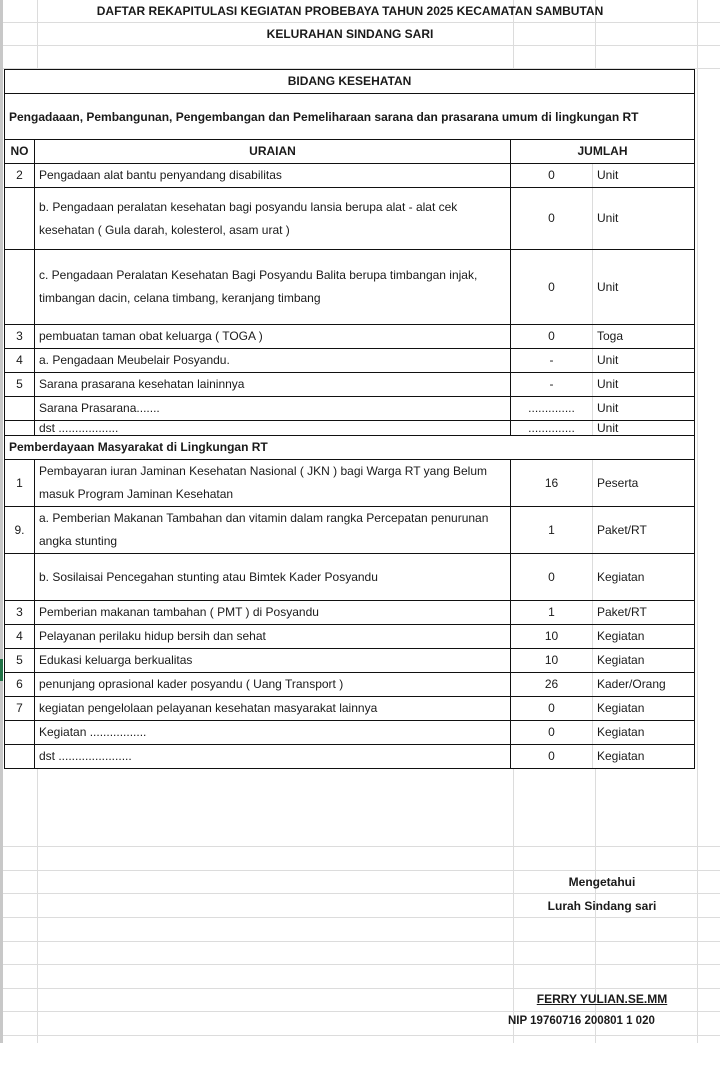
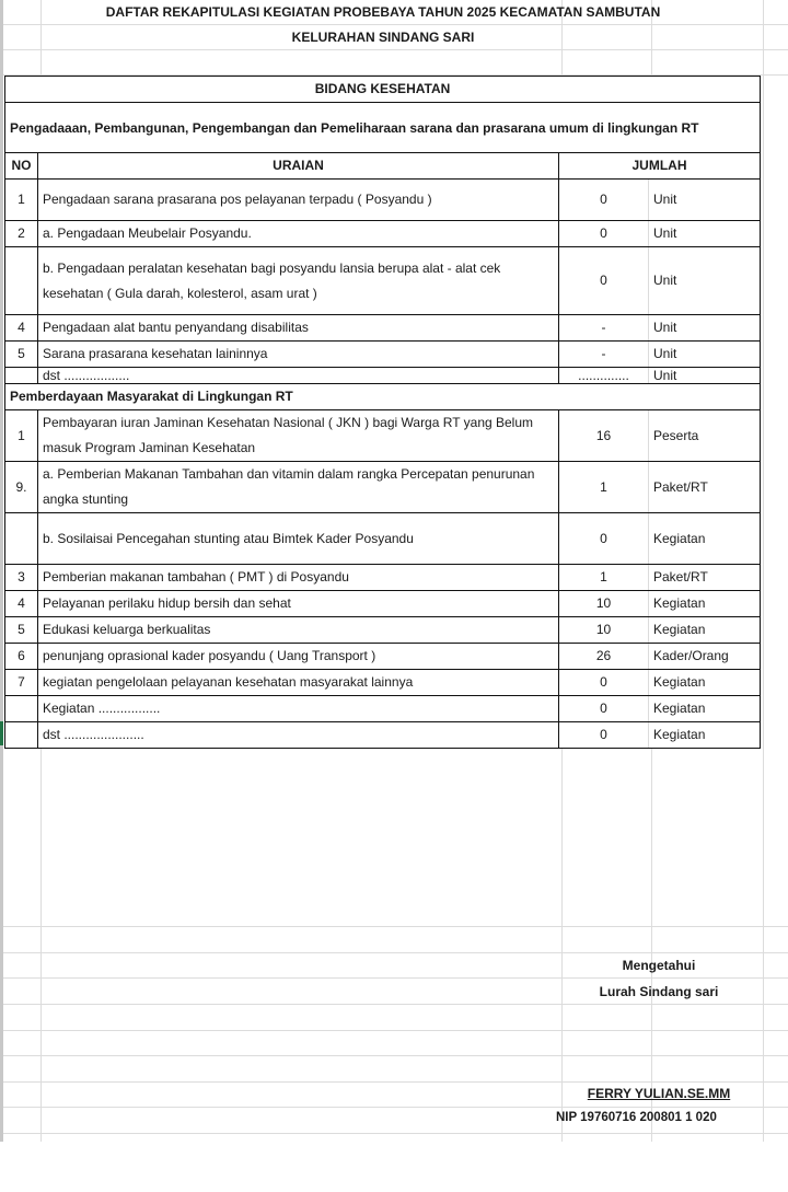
  DAFTAR REKAPITULASI KEGIATAN PROBEBAYA TAHUN 2025 KECAMATAN SAMBUTAN
  KELURAHAN SINDANG SARI
  BIDANG KESEHATAN
  Pengadaaan, Pembangunan, Pengembangan dan Pemeliharaan sarana dan prasarana umum di lingkungan RT
  NO	URAIAN	JUMLAH
+ 1	Pengadaan sarana prasarana pos pelayanan terpadu ( Posyandu )	0	Unit
- 2	Pengadaan alat bantu penyandang disabilitas	0	Unit
+ 2	a. Pengadaan Meubelair Posyandu.	0	Unit
  	b. Pengadaan peralatan kesehatan bagi posyandu lansia berupa alat - alat cek kesehatan ( Gula darah, kolesterol, asam urat )	0	Unit
- 	c. Pengadaan Peralatan Kesehatan Bagi Posyandu Balita berupa timbangan injak, timbangan dacin, celana timbang, keranjang timbang	0	Unit
- 3	pembuatan taman obat keluarga ( TOGA )	0	Toga
- 4	a. Pengadaan Meubelair Posyandu.	-	Unit
+ 4	Pengadaan alat bantu penyandang disabilitas	-	Unit
  5	Sarana prasarana kesehatan laininnya	-	Unit
- 	Sarana Prasarana.......	..............	Unit
  	dst ..................	..............	Unit
  Pemberdayaan Masyarakat di Lingkungan RT
  1	Pembayaran iuran Jaminan Kesehatan Nasional ( JKN ) bagi Warga RT yang Belum masuk Program Jaminan Kesehatan	16	Peserta
  9.	a. Pemberian Makanan Tambahan dan vitamin dalam rangka Percepatan penurunan angka stunting	1	Paket/RT
  	b. Sosilaisai Pencegahan stunting atau Bimtek Kader Posyandu	0	Kegiatan
  3	Pemberian makanan tambahan ( PMT ) di Posyandu	1	Paket/RT
  4	Pelayanan perilaku hidup bersih dan sehat	10	Kegiatan
  5	Edukasi keluarga berkualitas	10	Kegiatan
  6	penunjang oprasional kader posyandu ( Uang Transport )	26	Kader/Orang
  7	kegiatan pengelolaan pelayanan kesehatan masyarakat lainnya	0	Kegiatan
  	Kegiatan .................	0	Kegiatan
  	dst ......................	0	Kegiatan
  Mengetahui
  Lurah Sindang sari
  FERRY YULIAN.SE.MM
  NIP 19760716 200801 1 020
